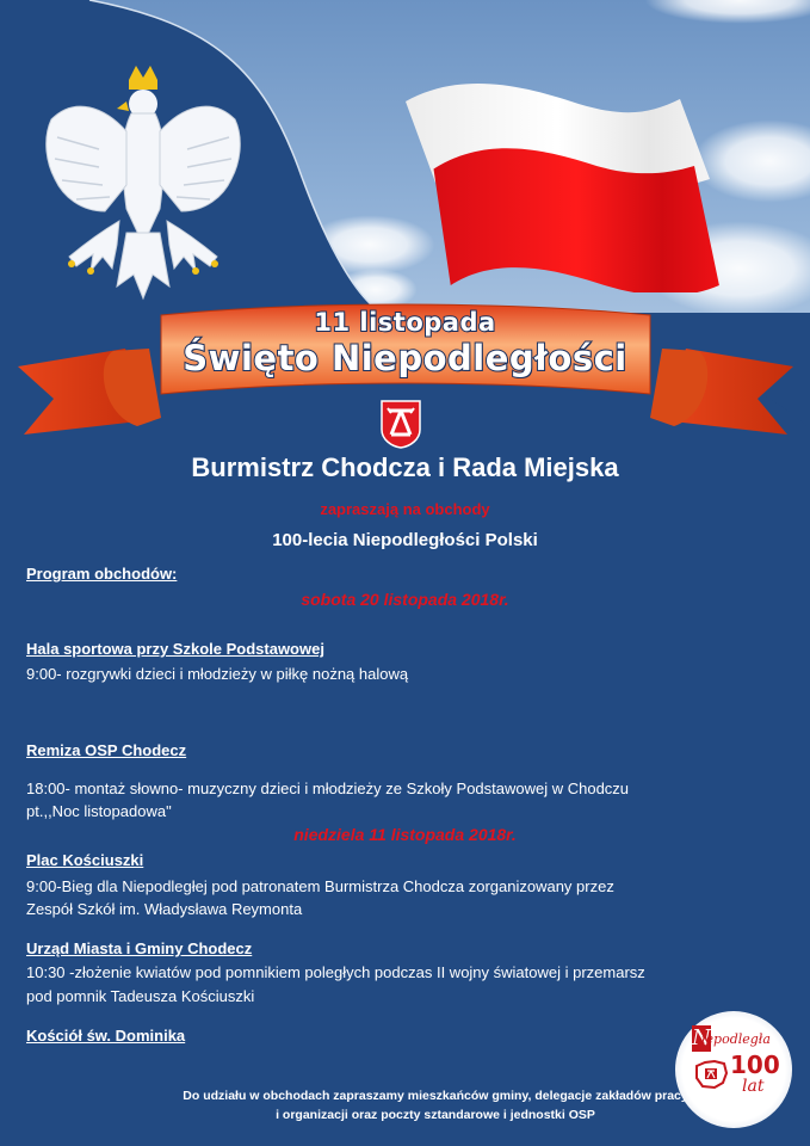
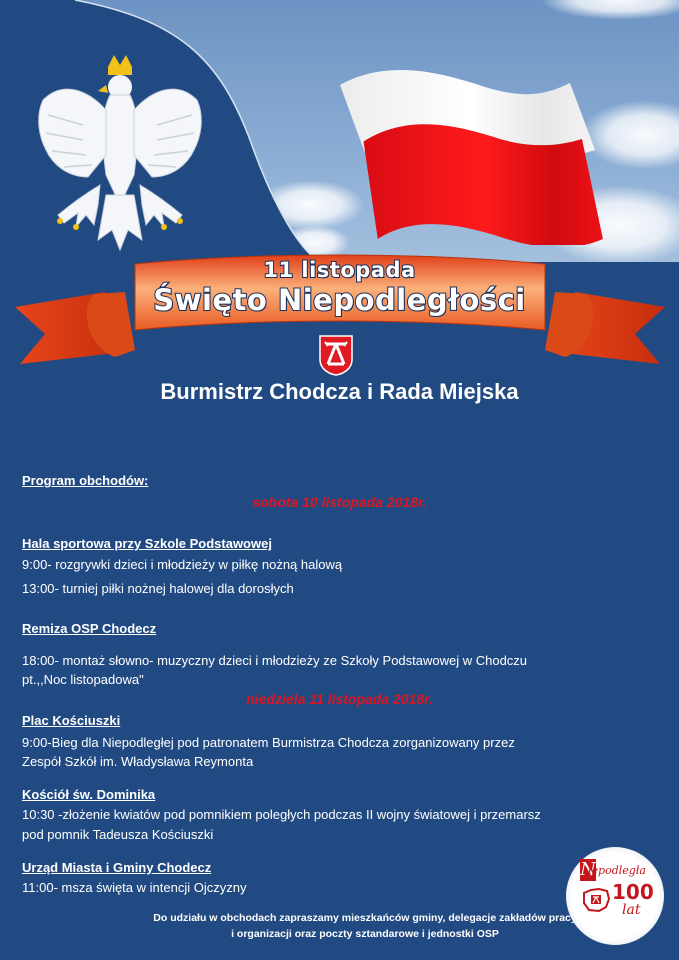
  11 listopada
  Święto Niepodległości
  Burmistrz Chodcza i Rada Miejska
- zapraszają na obchody
- 100-lecia Niepodległości Polski
  Program obchodów:
- sobota 20 listopada 2018r.
+ sobota 10 listopada 2018r.
  Hala sportowa przy Szkole Podstawowej
  9:00- rozgrywki dzieci i młodzieży w piłkę nożną halową
+ 13:00- turniej piłki nożnej halowej dla dorosłych
  Remiza OSP Chodecz
  18:00- montaż słowno- muzyczny dzieci i młodzieży ze Szkoły Podstawowej w Chodczu
  pt.,,Noc listopadowa"
  niedziela 11 listopada 2018r.
  Plac Kościuszki
  9:00-Bieg dla Niepodległej pod patronatem Burmistrza Chodcza zorganizowany przez
  Zespół Szkół im. Władysława Reymonta
- Urząd Miasta i Gminy Chodecz
+ Kościół św. Dominika
  10:30 -złożenie kwiatów pod pomnikiem poległych podczas II wojny światowej i przemarsz
  pod pomnik Tadeusza Kościuszki
- Kościół św. Dominika
+ Urząd Miasta i Gminy Chodecz
+ 11:00- msza święta w intencji Ojczyzny
  Do udziału w obchodach zapraszamy mieszkańców gminy, delegacje zakładów prac
  i organizacji oraz poczty sztandarowe i jednostki OSP
  N
  iepodległa
  100
  lat
